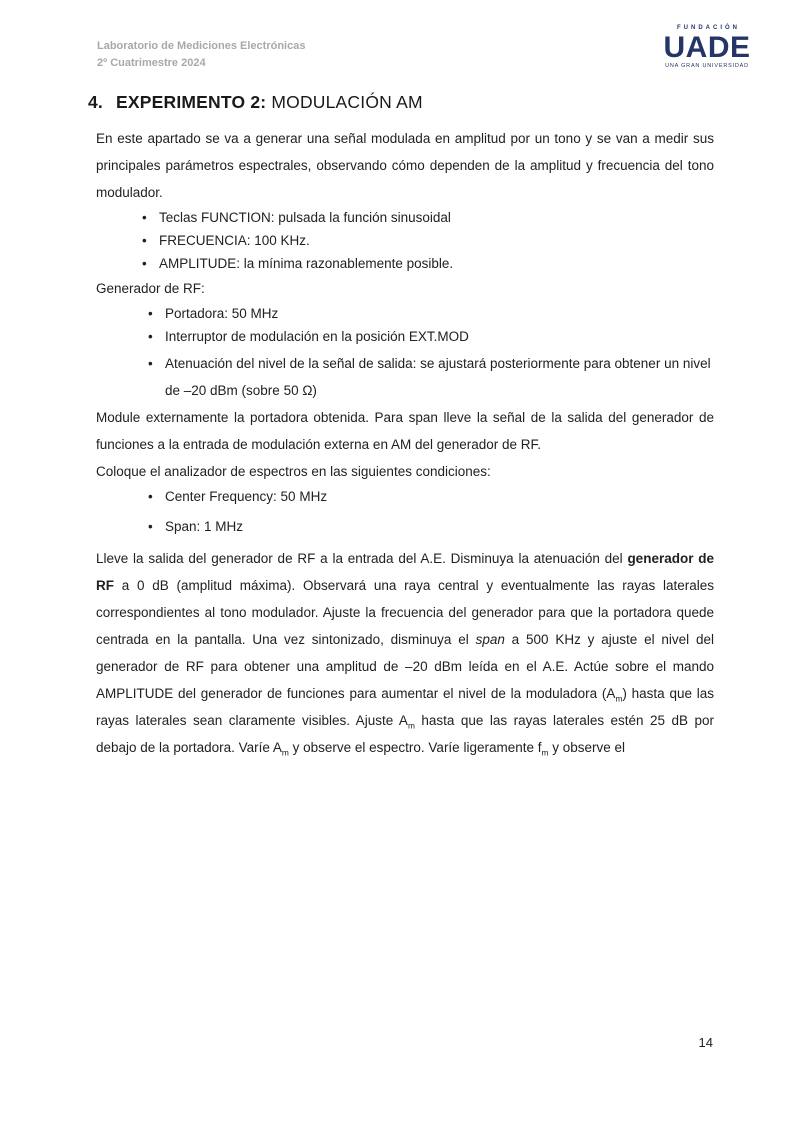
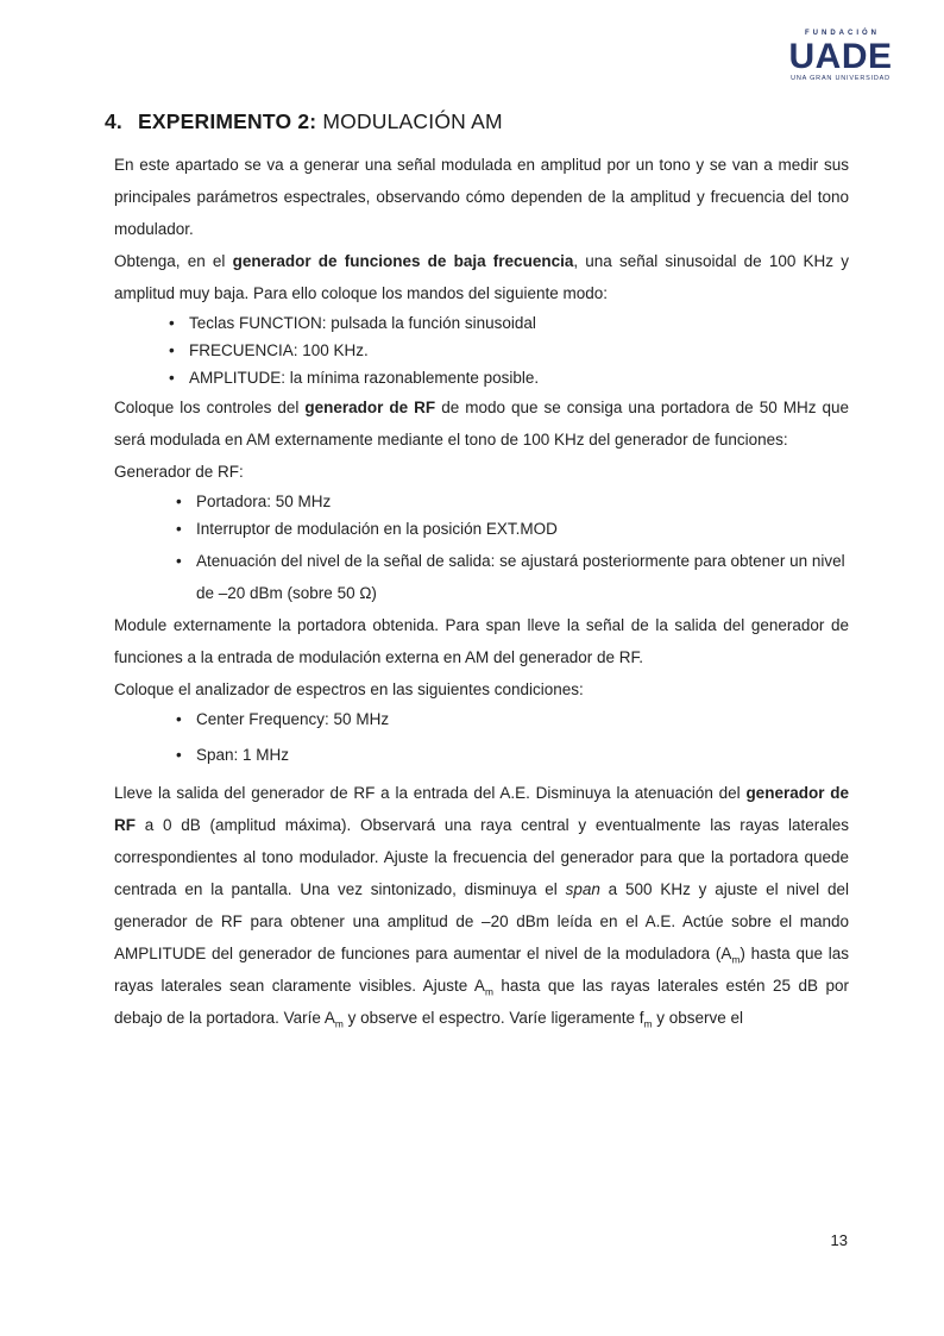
- Laboratorio de Mediciones Electrónicas
- 2º Cuatrimestre 2024
  UADE
  4. EXPERIMENTO 2: MODULACIÓN AM
  En este apartado se va a generar una señal modulada en amplitud por un tono y se van a medir sus principales parámetros espectrales, observando cómo dependen de la amplitud y frecuencia del tono modulador.
+ Obtenga, en el generador de funciones de baja frecuencia, una señal sinusoidal de 100 KHz y amplitud muy baja. Para ello coloque los mandos del siguiente modo:
  •
  Teclas FUNCTION: pulsada la función sinusoidal
  •
  FRECUENCIA: 100 KHz.
  •
  AMPLITUDE: la mínima razonablemente posible.
+ Coloque los controles del generador de RF de modo que se consiga una portadora de 50 MHz que será modulada en AM externamente mediante el tono de 100 KHz del generador de funciones:
  Generador de RF:
  •
  Portadora: 50 MHz
  •
  Interruptor de modulación en la posición EXT.MOD
  •
  Atenuación del nivel de la señal de salida: se ajustará posteriormente para obtener un nivel de –20 dBm (sobre 50 Ω)
  Module externamente la portadora obtenida. Para span lleve la señal de la salida del generador de funciones a la entrada de modulación externa en AM del generador de RF.
  Coloque el analizador de espectros en las siguientes condiciones:
  •
  Center Frequency: 50 MHz
  •
  Span: 1 MHz
  Lleve la salida del generador de RF a la entrada del A.E. Disminuya la atenuación del generador de RF a 0 dB (amplitud máxima). Observará una raya central y eventualmente las rayas laterales correspondientes al tono modulador. Ajuste la frecuencia del generador para que la portadora quede centrada en la pantalla. Una vez sintonizado, disminuya el span a 500 KHz y ajuste el nivel del generador de RF para obtener una amplitud de –20 dBm leída en el A.E. Actúe sobre el mando AMPLITUDE del generador de funciones para aumentar el nivel de la moduladora (Am) hasta que las rayas laterales sean claramente visibles. Ajuste Am hasta que las rayas laterales estén 25 dB por debajo de la portadora. Varíe Am y observe el espectro. Varíe ligeramente fm y observe el
- 14
+ 13
